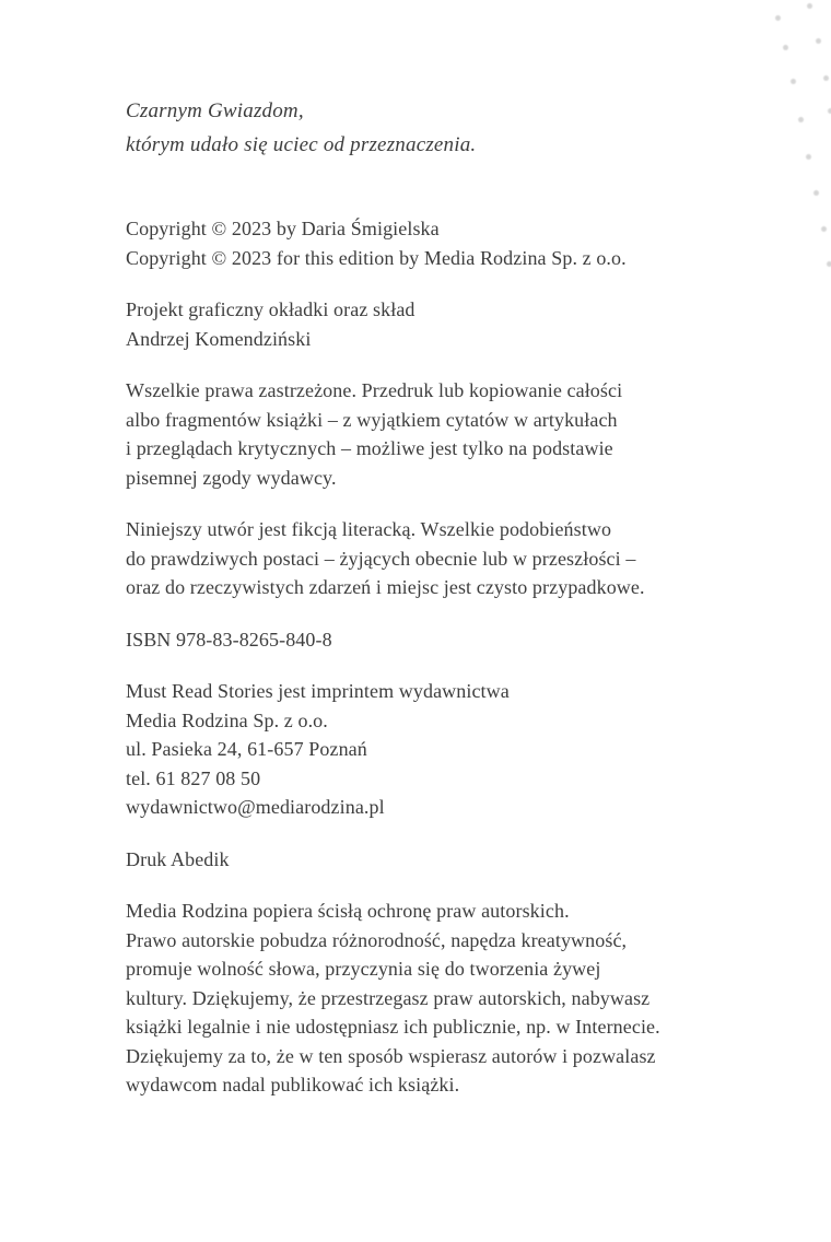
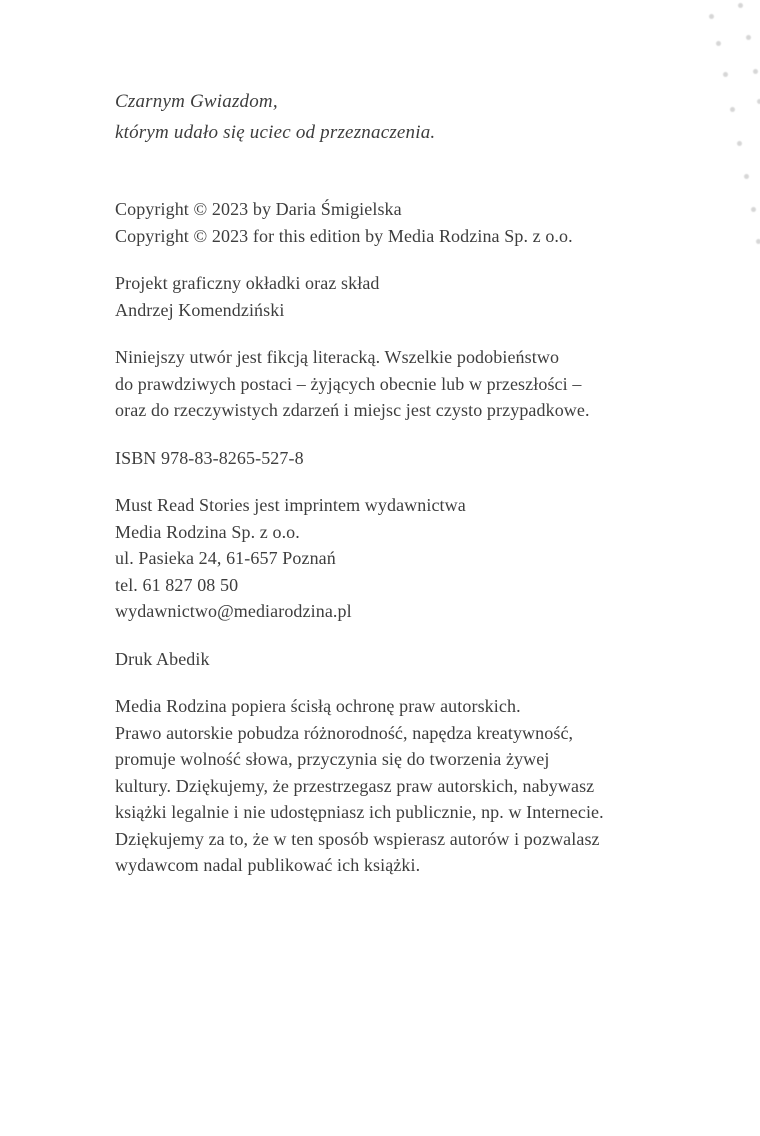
  Czarnym Gwiazdom,
  którym udało się uciec od przeznaczenia.
  Copyright © 2023 by Daria Śmigielska
  Copyright © 2023 for this edition by Media Rodzina Sp. z o.o.
  Projekt graficzny okładki oraz skład
  Andrzej Komendziński
- Wszelkie prawa zastrzeżone. Przedruk lub kopiowanie całości
- albo fragmentów książki – z wyjątkiem cytatów w artykułach
- i przeglądach krytycznych – możliwe jest tylko na podstawie
- pisemnej zgody wydawcy.
  Niniejszy utwór jest fikcją literacką. Wszelkie podobieństwo
  do prawdziwych postaci – żyjących obecnie lub w przeszłości –
  oraz do rzeczywistych zdarzeń i miejsc jest czysto przypadkowe.
- ISBN 978-83-8265-840-8
+ ISBN 978-83-8265-527-8
  Must Read Stories jest imprintem wydawnictwa
  Media Rodzina Sp. z o.o.
  ul. Pasieka 24, 61-657 Poznań
  tel. 61 827 08 50
  wydawnictwo@mediarodzina.pl
  Druk Abedik
  Media Rodzina popiera ścisłą ochronę praw autorskich.
  Prawo autorskie pobudza różnorodność, napędza kreatywność,
  promuje wolność słowa, przyczynia się do tworzenia żywej
  kultury. Dziękujemy, że przestrzegasz praw autorskich, nabywasz
  książki legalnie i nie udostępniasz ich publicznie, np. w Internecie.
  Dziękujemy za to, że w ten sposób wspierasz autorów i pozwalasz
  wydawcom nadal publikować ich książki.
